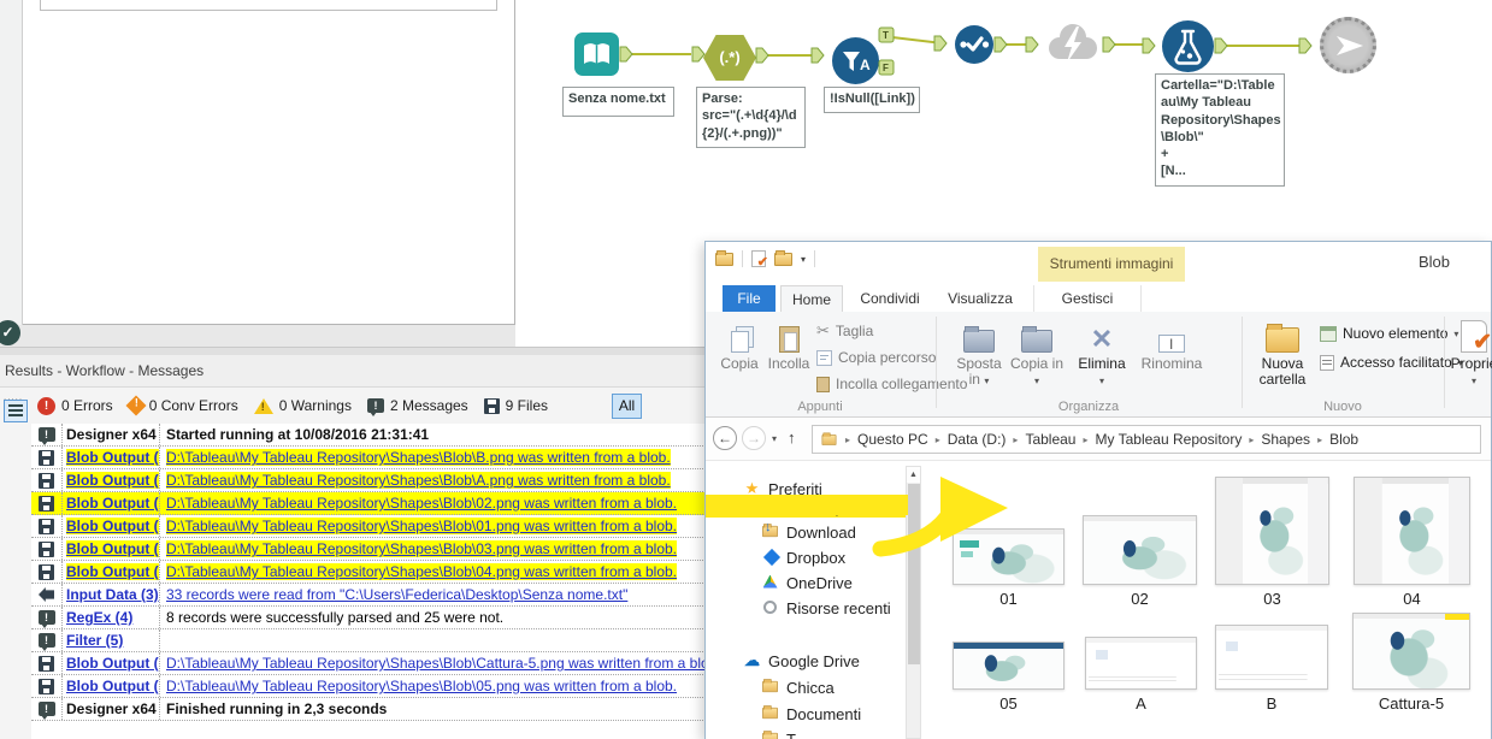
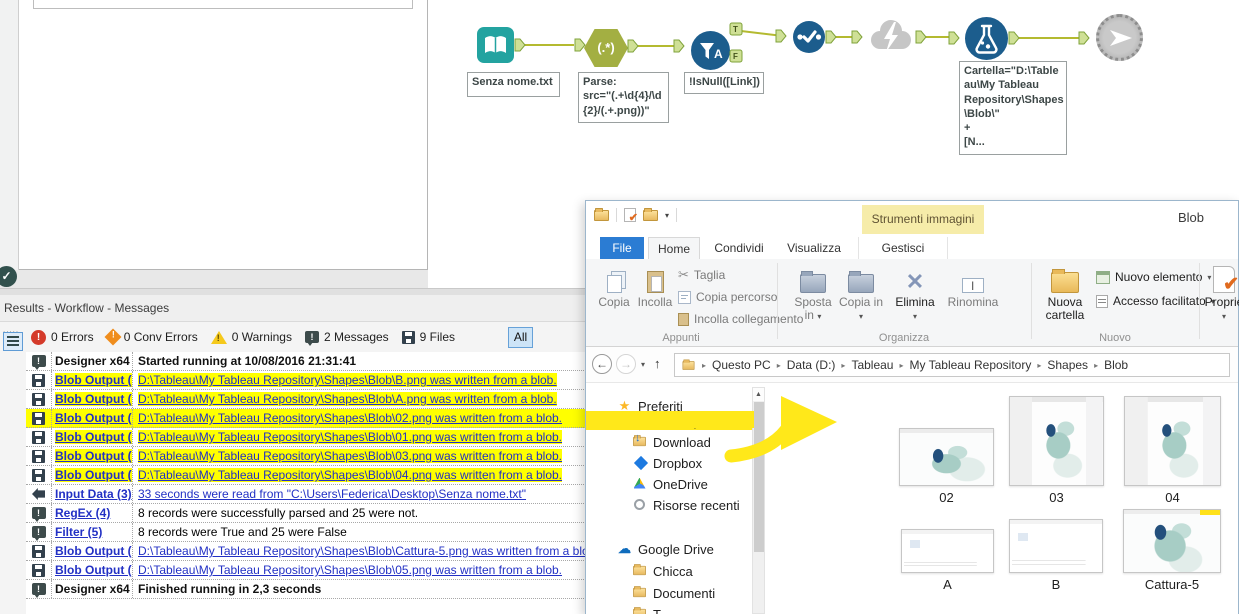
  ✓
  T
  F
  (.*)
  A
  Senza nome.txt
  Parse:
  src="(.+\d{4}/\d
  {2}/(.+.png))"
  !IsNull([Link])
  Cartella="D:\Table
  au\My Tableau
  Repository\Shapes
  \Blob\"
  +
  [N...
  Results - Workflow - Messages
  .....
  !
  0 Errors
  0 Conv Errors
  !
  0 Warnings
  !
  2 Messages
  9 Files
  All
  !
  Designer x64
  Started running at 10/08/2016 21:31:41
  Blob Output (
  D:\Tableau\My Tableau Repository\Shapes\Blob\B.png was written from a blob.
  Blob Output (
  D:\Tableau\My Tableau Repository\Shapes\Blob\A.png was written from a blob.
  Blob Output (
  D:\Tableau\My Tableau Repository\Shapes\Blob\02.png was written from a blob.
  Blob Output (
  D:\Tableau\My Tableau Repository\Shapes\Blob\01.png was written from a blob.
  Blob Output (
  D:\Tableau\My Tableau Repository\Shapes\Blob\03.png was written from a blob.
  Blob Output (
  D:\Tableau\My Tableau Repository\Shapes\Blob\04.png was written from a blob.
  Input Data (3)
- 33 records were read from "C:\Users\Federica\Desktop\Senza nome.txt"
+ 33 seconds were read from "C:\Users\Federica\Desktop\Senza nome.txt"
  !
  RegEx (4)
  8 records were successfully parsed and 25 were not.
  !
  Filter (5)
+ 8 records were True and 25 were False
  Blob Output (
  D:\Tableau\My Tableau Repository\Shapes\Blob\Cattura-5.png was written from a bl
  Blob Output (
  D:\Tableau\My Tableau Repository\Shapes\Blob\05.png was written from a blob.
  !
  Designer x64
  Finished running in 2,3 seconds
  ✔
  ▾
  Strumenti immagini
  Blob
  File
  Home
  Condividi
  Visualizza
  Gestisci
  Copia
  Incolla
  ✂
  Taglia
  Copia percorso
  Incolla collegamento
  Appunti
  Sposta in ▾
  Copia in ▾
  ✕
  Elimina
  ▾
  Rinomina
  Organizza
  Nuova cartella
  Nuovo element
  ▾
  Accesso facilitato
  ▾
  Nuovo
  ✔
  Propri
  ▾
  ←
  →
  ▾
  ↑
  ▸
  Questo PC
  ▸
  Data (D:)
  ▸
  Tableau
  ▸
  My Tableau Repository
  ▸
  Shapes
  ▸
  Blob
  ★
  Preferiti
  Download
  Dropbox
  OneDrive
  Risorse recenti
  ☁
  Google Drive
  Chicca
  Documenti
- 01
  02
  03
  04
- 05
  A
  B
  Cattura-5
